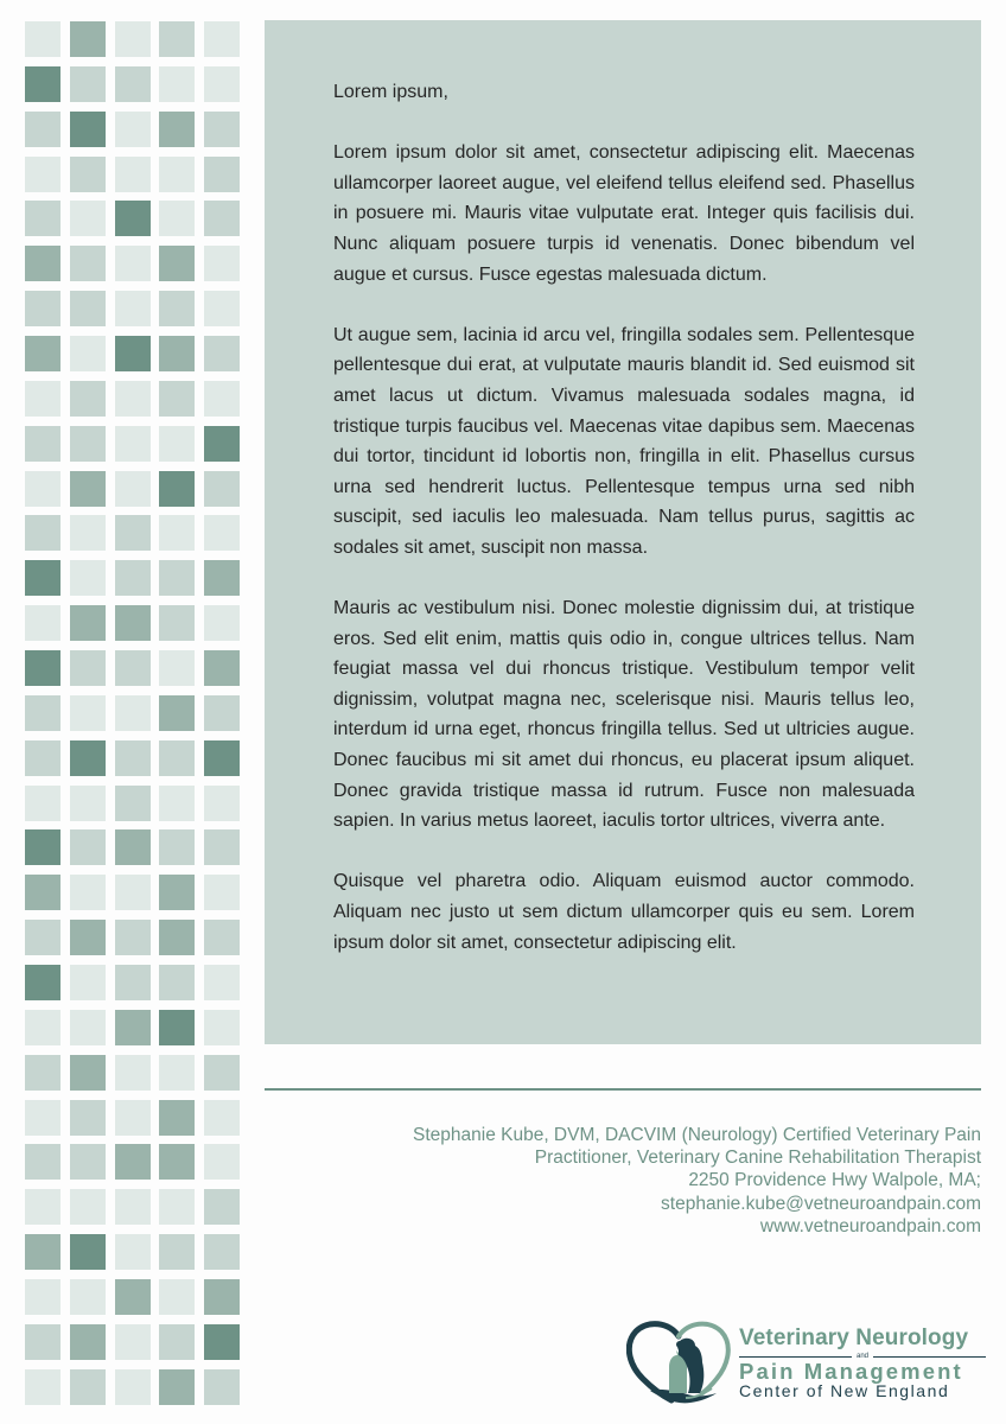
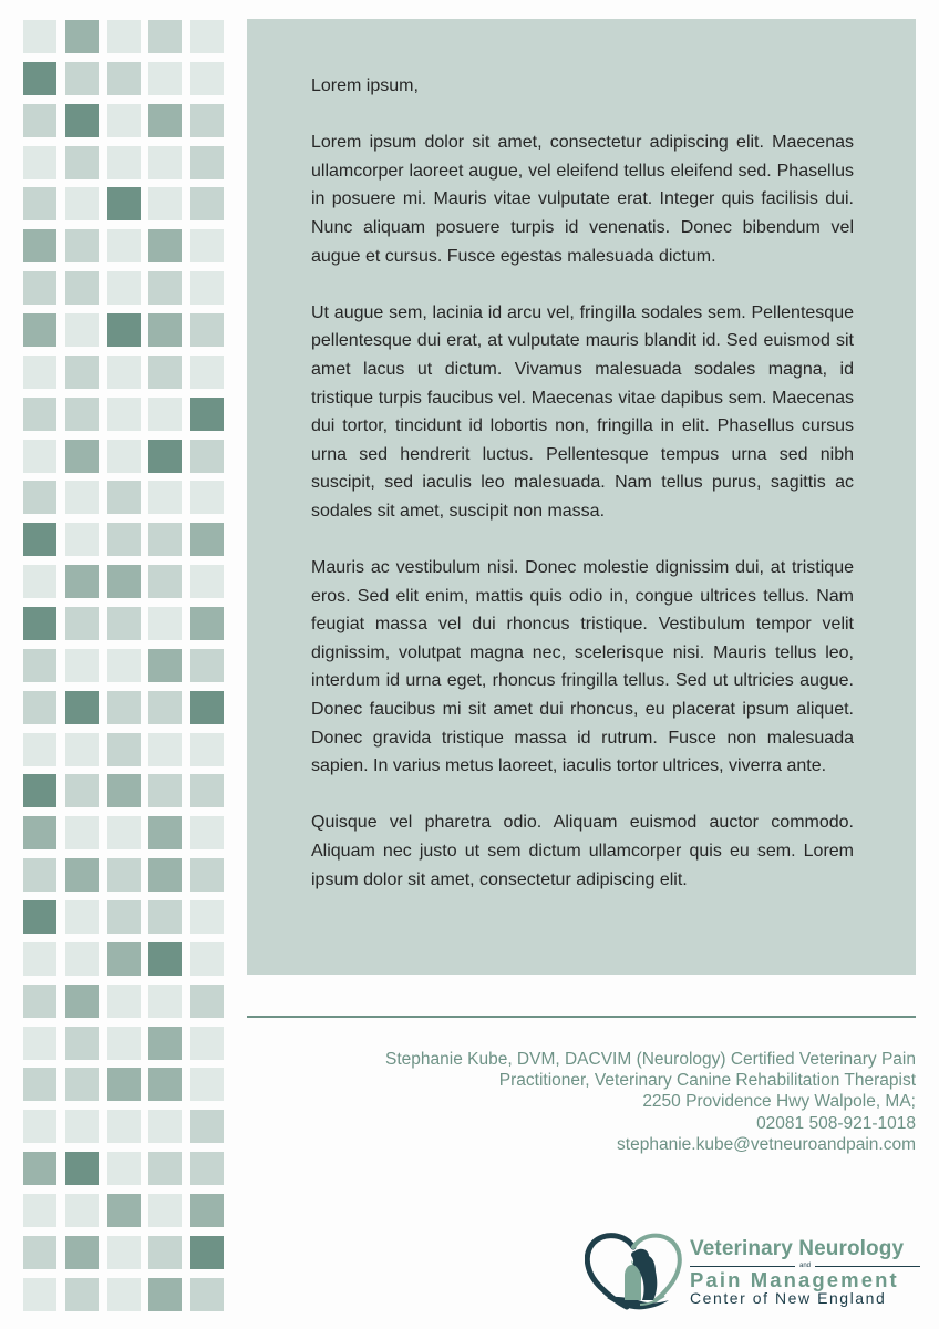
  Lorem ipsum,
  Lorem ipsum dolor sit amet, consectetur adipiscing elit. Maecenas ullamcorper laoreet augue, vel eleifend tellus eleifend sed. Phasellus in posuere mi. Mauris vitae vulputate erat. Integer quis facilisis dui. Nunc aliquam posuere turpis id venenatis. Donec bibendum vel augue et cursus. Fusce egestas malesuada dictum.
  Ut augue sem, lacinia id arcu vel, fringilla sodales sem. Pellentesque pellentesque dui erat, at vulputate mauris blandit id. Sed euismod sit amet lacus ut dictum. Vivamus malesuada sodales magna, id tristique turpis faucibus vel. Maecenas vitae dapibus sem. Maecenas dui tortor, tincidunt id lobortis non, fringilla in elit. Phasellus cursus urna sed hendrerit luctus. Pellentesque tempus urna sed nibh suscipit, sed iaculis leo malesuada. Nam tellus purus, sagittis ac sodales sit amet, suscipit non massa.
  Mauris ac vestibulum nisi. Donec molestie dignissim dui, at tristique eros. Sed elit enim, mattis quis odio in, congue ultrices tellus. Nam feugiat massa vel dui rhoncus tristique. Vestibulum tempor velit dignissim, volutpat magna nec, scelerisque nisi. Mauris tellus leo, interdum id urna eget, rhoncus fringilla tellus. Sed ut ultricies augue. Donec faucibus mi sit amet dui rhoncus, eu placerat ipsum aliquet. Donec gravida tristique massa id rutrum. Fusce non malesuada sapien. In varius metus laoreet, iaculis tortor ultrices, viverra ante.
  Quisque vel pharetra odio. Aliquam euismod auctor commodo. Aliquam nec justo ut sem dictum ullamcorper quis eu sem. Lorem ipsum dolor sit amet, consectetur adipiscing elit.
  Stephanie Kube, DVM, DACVIM (Neurology) Certified Veterinary Pain
  Practitioner, Veterinary Canine Rehabilitation Therapist
  2250 Providence Hwy Walpole, MA;
+ 02081 508-921-1018
  stephanie.kube@vetneuroandpain.com
- www.vetneuroandpain.com
  Veterinary Neurology
  Pain Management
  Center of New England
